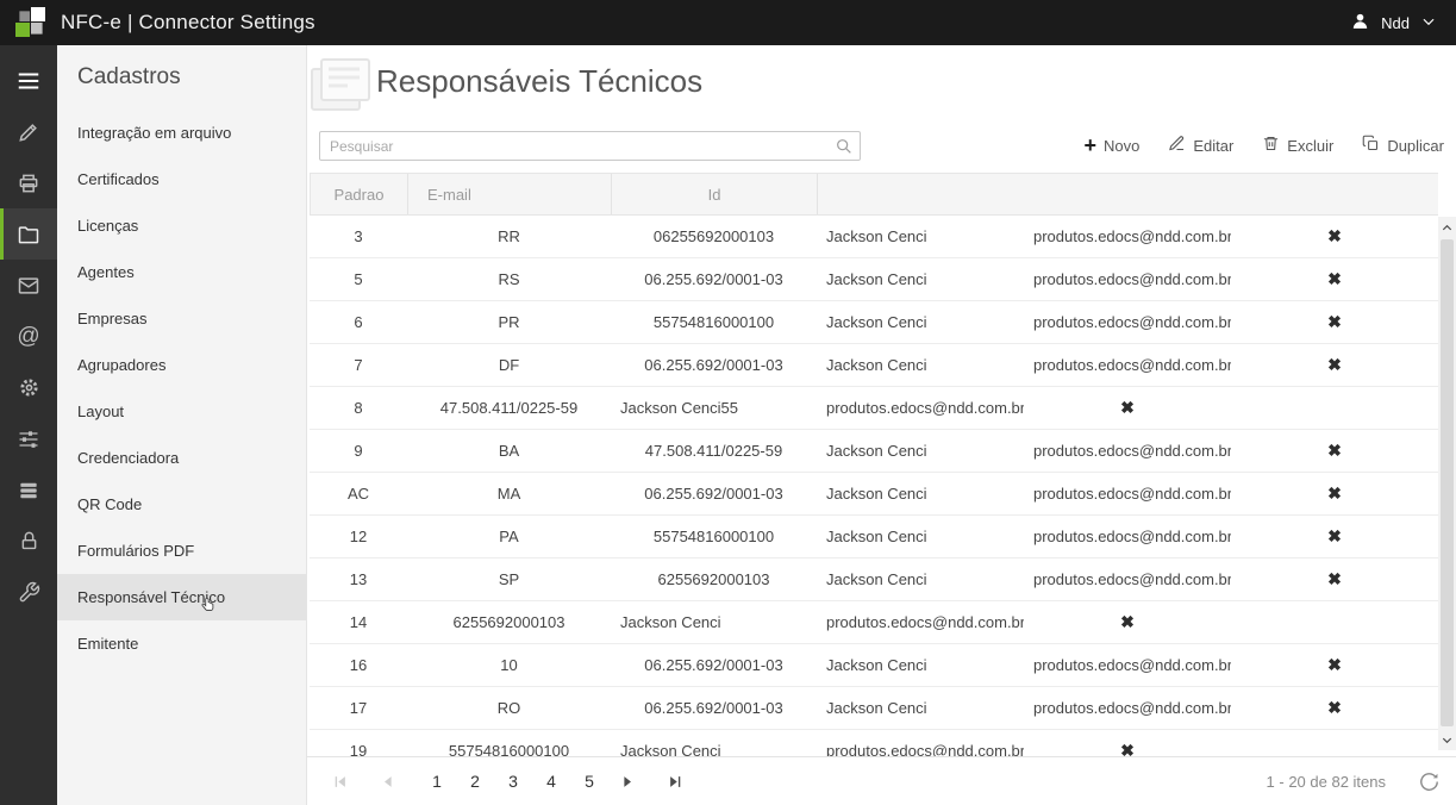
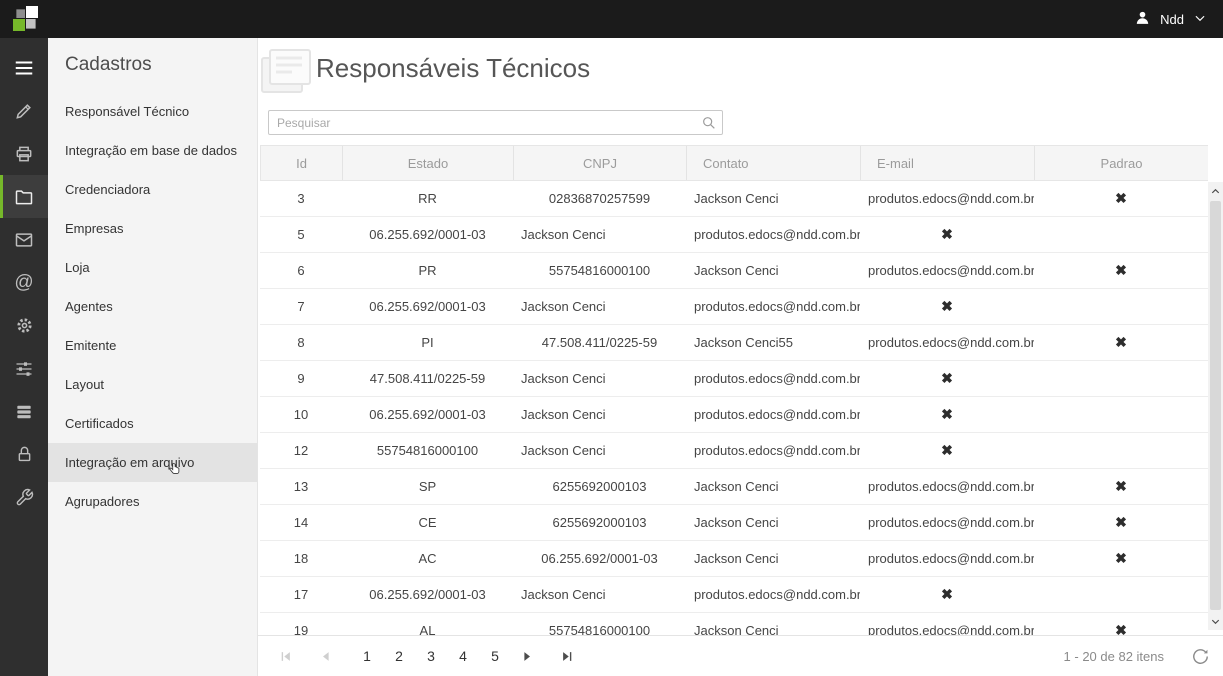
- NFC-e | Connector Settings
  Ndd
  @
  Cadastros
- Integração em arquivo
+ Responsável Técnico
+ Integração em base de dados
- Certificados
+ Credenciadora
- Licenças
- Agentes
+ Empresas
+ Loja
- Empresas
+ Agentes
- Agrupadores
+ Emitente
  Layout
- Credenciadora
+ Certificados
- QR Code
- Formulários PDF
- Responsável Técnico
+ Integração em arquivo
- Emitente
+ Agrupadores
  Responsáveis Técnicos
  Pesquisar
- +
- Novo
- Editar
- Excluir
- Duplicar
- Padrao
+ Id
+ Estado
+ CNPJ
+ Contato
  E-mail
- Id
+ Padrao
  3
  RR
- 06255692000103
+ 02836870257599
  Jackson Cenci
  produtos.edocs@ndd.com.br
  ✖
  5
- RS
  06.255.692/0001-03
  Jackson Cenci
  produtos.edocs@ndd.com.br
  ✖
  6
  PR
  55754816000100
  Jackson Cenci
  produtos.edocs@ndd.com.br
  ✖
  7
- DF
  06.255.692/0001-03
  Jackson Cenci
  produtos.edocs@ndd.com.br
  ✖
  8
+ PI
  47.508.411/0225-59
  Jackson Cenci55
  produtos.edocs@ndd.com.br
  ✖
  9
- BA
  47.508.411/0225-59
  Jackson Cenci
  produtos.edocs@ndd.com.br
  ✖
- AC
+ 10
- MA
  06.255.692/0001-03
  Jackson Cenci
  produtos.edocs@ndd.com.br
  ✖
  12
- PA
  55754816000100
  Jackson Cenci
  produtos.edocs@ndd.com.br
  ✖
  13
  SP
  6255692000103
  Jackson Cenci
  produtos.edocs@ndd.com.br
  ✖
  14
+ CE
  6255692000103
  Jackson Cenci
  produtos.edocs@ndd.com.br
  ✖
- 16
+ 18
- 10
+ AC
  06.255.692/0001-03
  Jackson Cenci
  produtos.edocs@ndd.com.br
  ✖
  17
- RO
  06.255.692/0001-03
  Jackson Cenci
  produtos.edocs@ndd.com.br
  ✖
  19
+ AL
  55754816000100
  Jackson Cenci
  produtos.edocs@ndd.com.br
  ✖
  1
  2
  3
  4
  5
  1 - 20 de 82 itens
